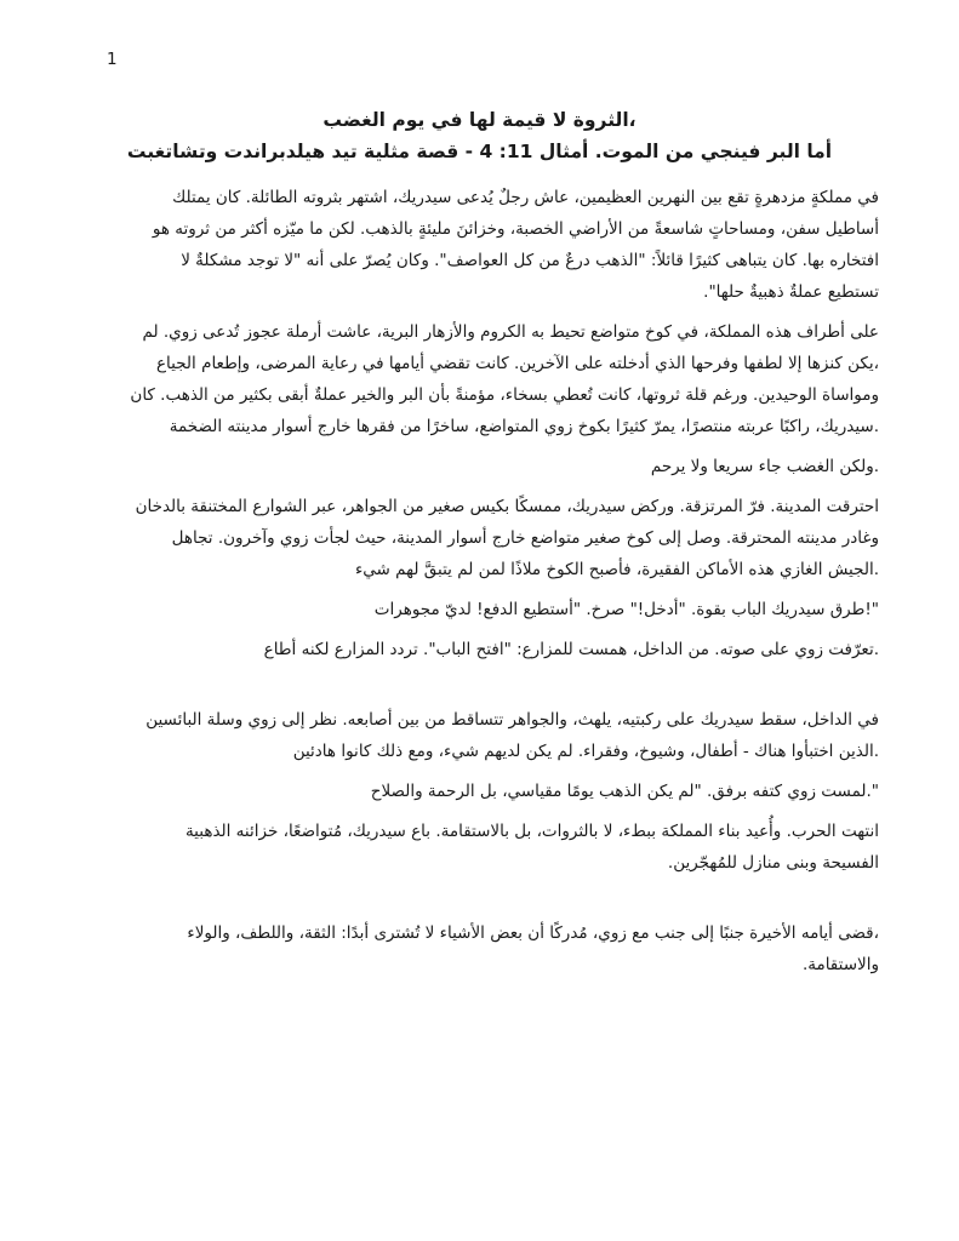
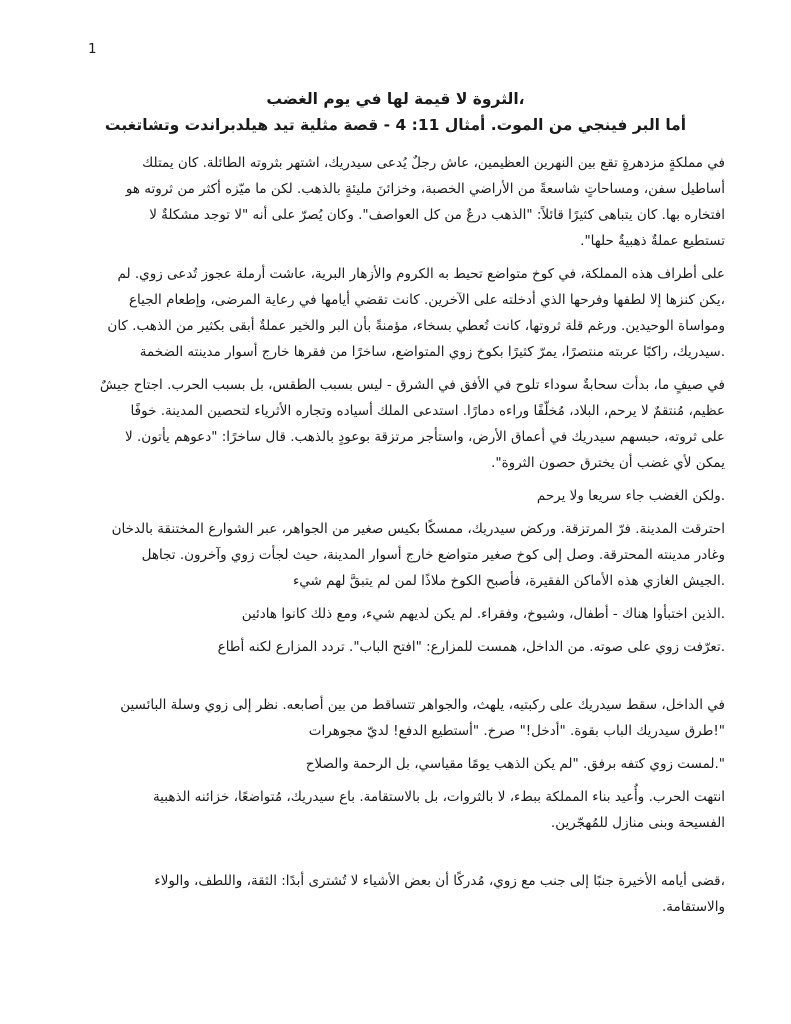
  1
  ،الثروة لا قيمة لها في يوم الغضب
  أما البر فينجي من الموت. أمثال 11: 4 - قصة مثلية تيد هيلدبراندت وتشاتغبت
  في مملكةٍ مزدهرةٍ تقع بين النهرين العظيمين، عاش رجلٌ يُدعى سيدريك، اشتهر بثروته الطائلة. كان يمتلك
  أساطيل سفن، ومساحاتٍ شاسعةً من الأراضي الخصبة، وخزائنَ مليئةٍ بالذهب. لكن ما ميّزه أكثر من ثروته هو
  افتخاره بها. كان يتباهى كثيرًا قائلاً: "الذهب درعٌ من كل العواصف". وكان يُصرّ على أنه "لا توجد مشكلةٌ لا
  تستطيع عملةٌ ذهبيةٌ حلها".
  على أطراف هذه المملكة، في كوخ متواضع تحيط به الكروم والأزهار البرية، عاشت أرملة عجوز تُدعى زوي. لم
  ،يكن كنزها إلا لطفها وفرحها الذي أدخلته على الآخرين. كانت تقضي أيامها في رعاية المرضى، وإطعام الجياع
  ومواساة الوحيدين. ورغم قلة ثروتها، كانت تُعطي بسخاء، مؤمنةً بأن البر والخير عملةٌ أبقى بكثير من الذهب. كان
  .سيدريك، راكبًا عربته منتصرًا، يمرّ كثيرًا بكوخ زوي المتواضع، ساخرًا من فقرها خارج أسوار مدينته الضخمة
+ في صيفٍ ما، بدأت سحابةٌ سوداء تلوح في الأفق في الشرق - ليس بسبب الطقس، بل بسبب الحرب. اجتاح جيشٌ
+ عظيم، مُنتقمٌ لا يرحم، البلاد، مُخلّفًا وراءه دمارًا. استدعى الملك أسياده وتجاره الأثرياء لتحصين المدينة. خوفًا
+ على ثروته، حبسهم سيدريك في أعماق الأرض، واستأجر مرتزقة بوعودٍ بالذهب. قال ساخرًا: "دعوهم يأتون. لا
+ يمكن لأي غضب أن يخترق حصون الثروة".
  .ولكن الغضب جاء سريعا ولا يرحم
  احترقت المدينة. فرّ المرتزقة. وركض سيدريك، ممسكًا بكيس صغير من الجواهر، عبر الشوارع المختنقة بالدخان
  وغادر مدينته المحترقة. وصل إلى كوخ صغير متواضع خارج أسوار المدينة، حيث لجأت زوي وآخرون. تجاهل
  .الجيش الغازي هذه الأماكن الفقيرة، فأصبح الكوخ ملاذًا لمن لم يتبقَّ لهم شيء
- "!طرق سيدريك الباب بقوة. "أدخل!" صرخ. "أستطيع الدفع! لديّ مجوهرات
+ .الذين اختبأوا هناك - أطفال، وشيوخ، وفقراء. لم يكن لديهم شيء، ومع ذلك كانوا هادئين
  .تعرّفت زوي على صوته. من الداخل، همست للمزارع: "افتح الباب". تردد المزارع لكنه أطاع
  في الداخل، سقط سيدريك على ركبتيه، يلهث، والجواهر تتساقط من بين أصابعه. نظر إلى زوي وسلة البائسين
- .الذين اختبأوا هناك - أطفال، وشيوخ، وفقراء. لم يكن لديهم شيء، ومع ذلك كانوا هادئين
+ "!طرق سيدريك الباب بقوة. "أدخل!" صرخ. "أستطيع الدفع! لديّ مجوهرات
  ".لمست زوي كتفه برفق. "لم يكن الذهب يومًا مقياسي، بل الرحمة والصلاح
  انتهت الحرب. وأُعيد بناء المملكة ببطء، لا بالثروات، بل بالاستقامة. باع سيدريك، مُتواضعًا، خزائنه الذهبية
  الفسيحة وبنى منازل للمُهجّرين.
  ،قضى أيامه الأخيرة جنبًا إلى جنب مع زوي، مُدركًا أن بعض الأشياء لا تُشترى أبدًا: الثقة، واللطف، والولاء
  والاستقامة.
